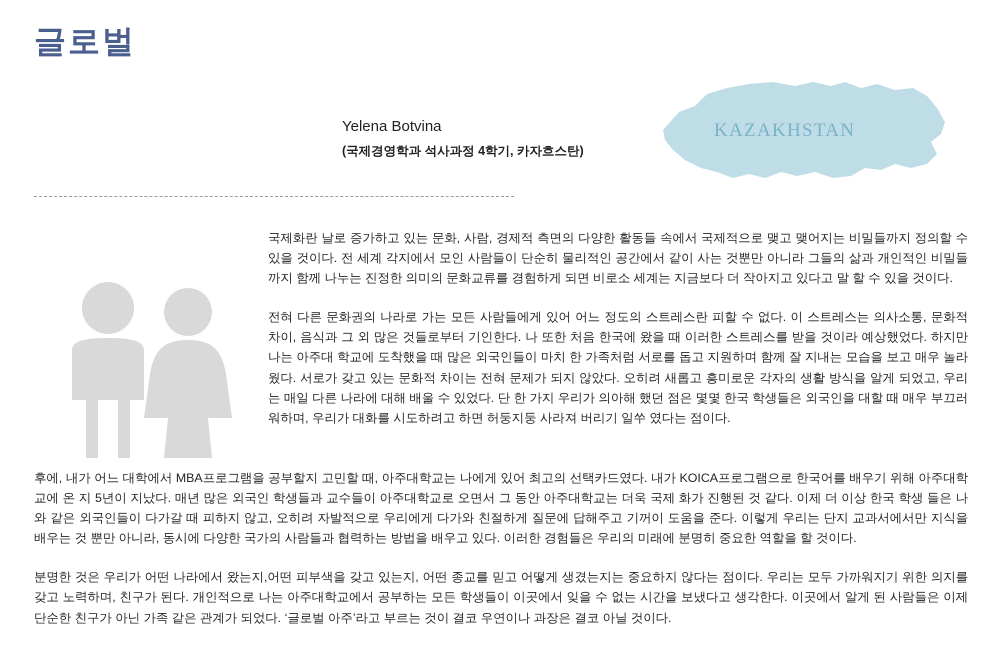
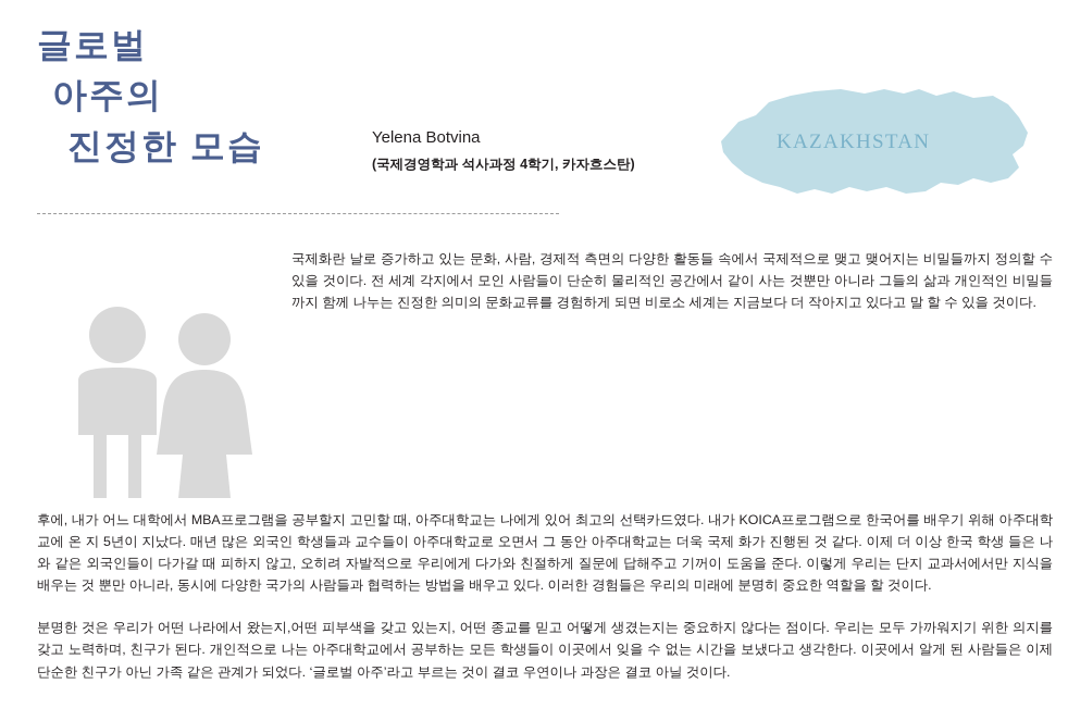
  글로벌
+ 아주의
+ 진정한 모습
  Yelena Botvina
  (국제경영학과 석사과정 4학기, 카자흐스탄)
  KAZAKHSTAN
  국제화란 날로 증가하고 있는 문화, 사람, 경제적 측면의 다양한 활동들 속에서 국제적으로 맺고 맺어지는 비밀들까지 정의할 수 있을 것이다. 전 세계 각지에서 모인 사람들이 단순히 물리적인 공간에서 같이 사는 것뿐만 아니라 그들의 삶과 개인적인 비밀들까지 함께 나누는 진정한 의미의 문화교류를 경험하게 되면 비로소 세계는 지금보다 더 작아지고 있다고 말 할 수 있을 것이다.
- 전혀 다른 문화권의 나라로 가는 모든 사람들에게 있어 어느 정도의 스트레스란 피할 수 없다. 이 스트레스는 의사소통, 문화적 차이, 음식과 그 외 많은 것들로부터 기인한다. 나 또한 처음 한국에 왔을 때 이러한 스트레스를 받을 것이라 예상했었다. 하지만 나는 아주대 학교에 도착했을 때 많은 외국인들이 마치 한 가족처럼 서로를 돕고 지원하며 함께 잘 지내는 모습을 보고 매우 놀라웠다. 서로가 갖고 있는 문화적 차이는 전혀 문제가 되지 않았다. 오히려 새롭고 흥미로운 각자의 생활 방식을 알게 되었고, 우리는 매일 다른 나라에 대해 배울 수 있었다. 단 한 가지 우리가 의아해 했던 점은 몇몇 한국 학생들은 외국인을 대할 때 매우 부끄러워하며, 우리가 대화를 시도하려고 하면 허둥지둥 사라져 버리기 일쑤 였다는 점이다.
  후에, 내가 어느 대학에서 MBA프로그램을 공부할지 고민할 때, 아주대학교는 나에게 있어 최고의 선택카드였다. 내가 KOICA프로그램으로 한국어를 배우기 위해 아주대학교에 온 지 5년이 지났다. 매년 많은 외국인 학생들과 교수들이 아주대학교로 오면서 그 동안 아주대학교는 더욱 국제 화가 진행된 것 같다. 이제 더 이상 한국 학생 들은 나와 같은 외국인들이 다가갈 때 피하지 않고, 오히려 자발적으로 우리에게 다가와 친절하게 질문에 답해주고 기꺼이 도움을 준다. 이렇게 우리는 단지 교과서에서만 지식을 배우는 것 뿐만 아니라, 동시에 다양한 국가의 사람들과 협력하는 방법을 배우고 있다. 이러한 경험들은 우리의 미래에 분명히 중요한 역할을 할 것이다.
  분명한 것은 우리가 어떤 나라에서 왔는지,어떤 피부색을 갖고 있는지, 어떤 종교를 믿고 어떻게 생겼는지는 중요하지 않다는 점이다. 우리는 모두 가까워지기 위한 의지를 갖고 노력하며, 친구가 된다. 개인적으로 나는 아주대학교에서 공부하는 모든 학생들이 이곳에서 잊을 수 없는 시간을 보냈다고 생각한다. 이곳에서 알게 된 사람들은 이제 단순한 친구가 아닌 가족 같은 관계가 되었다. ‘글로벌 아주’라고 부르는 것이 결코 우연이나 과장은 결코 아닐 것이다.
